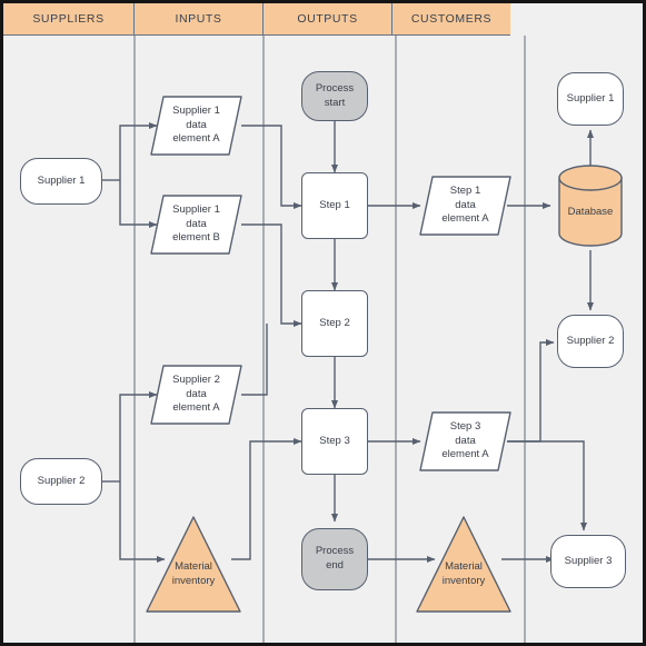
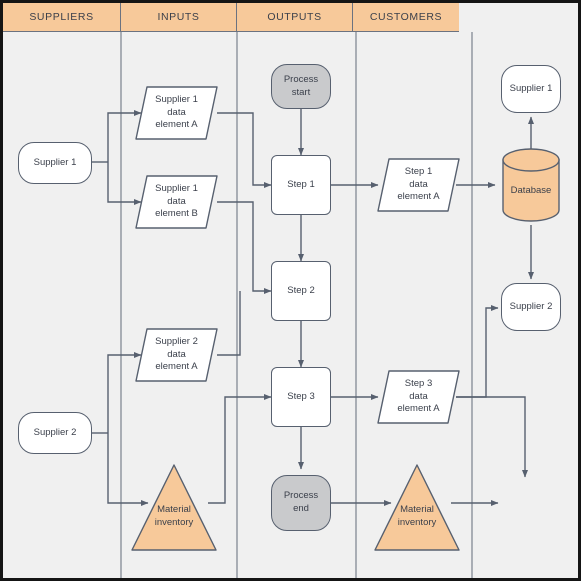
  SUPPLIERS
  INPUTS
  OUTPUTS
  CUSTOMERS
  Supplier 1
  Supplier 2
  Supplier 1
  data
  element A
  Supplier 1
  data
  element B
  Supplier 2
  data
  element A
  Material
  inventory
  Process
  start
  Step 1
  Step 2
  Step 3
  Process
  end
  Step 1
  data
  element A
  Step 3
  data
  element A
  Material
  inventory
  Supplier 1
  Database
  Supplier 2
- Supplier 3
